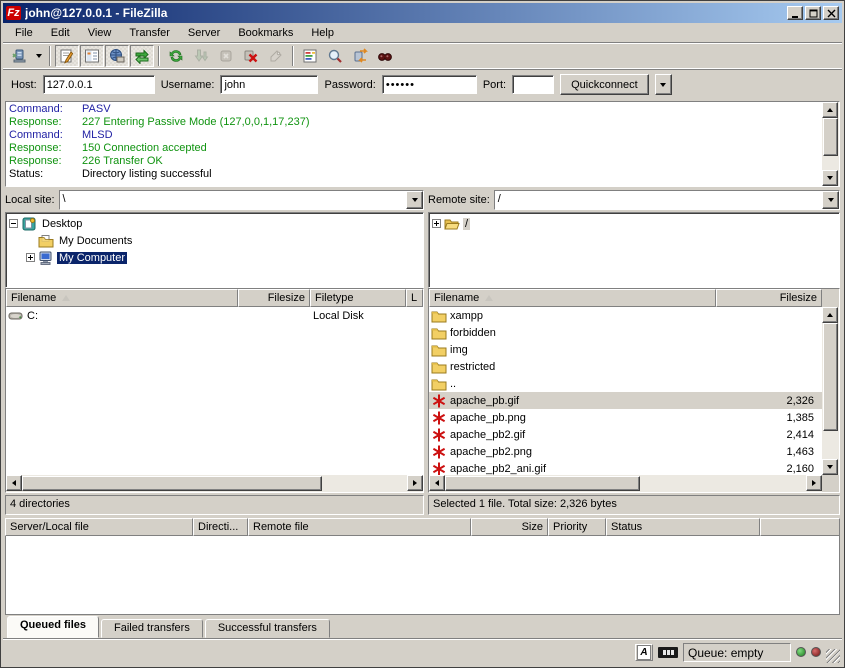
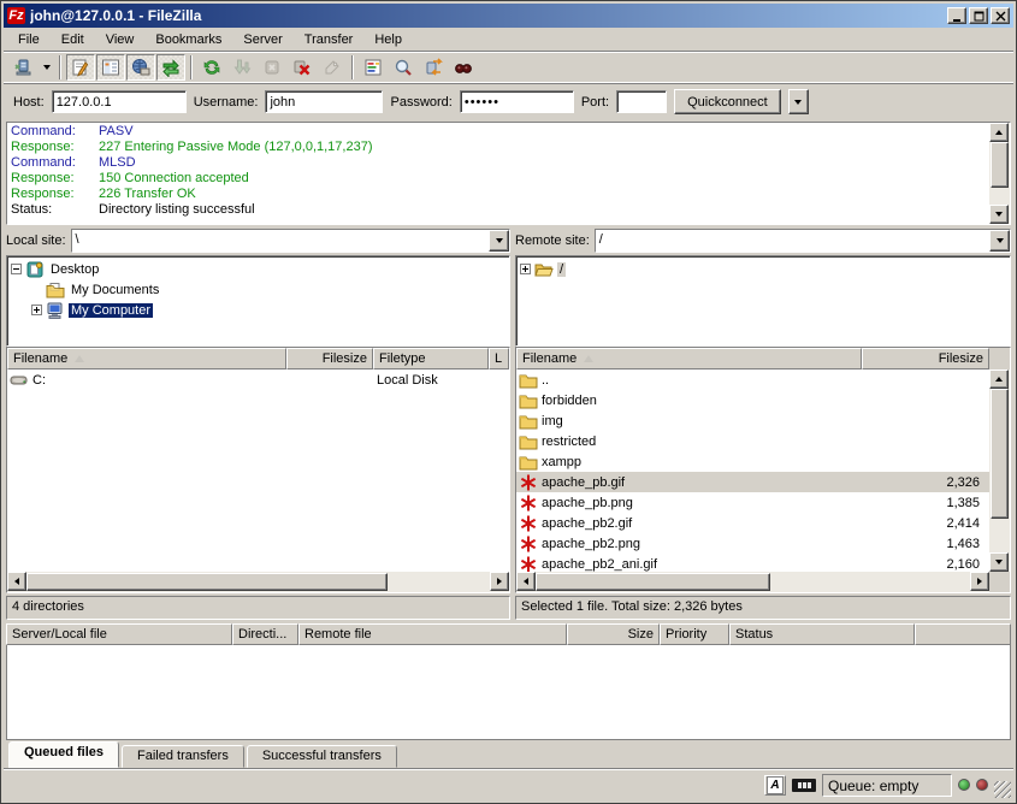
  Fz
  john@127.0.0.1 - FileZilla
  File
  Edit
  View
- Transfer
+ Bookmarks
  Server
- Bookmarks
+ Transfer
  Help
  Host:
  127.0.0.1
  Username:
  john
  Password:
  ••••••
  Port:
  Quickconnect
  Command:
  PASV
  Response:
  227 Entering Passive Mode (127,0,0,1,17,237)
  Command:
  MLSD
  Response:
  150 Connection accepted
  Response:
  226 Transfer OK
  Status:
  Directory listing successful
  Local site:
  \
  Desktop
  My Documents
  My Computer
  Filename
  Filesize
  Filetype
  L
  C:
  Local Disk
  4 directories
  Remote site:
  /
  /
  Filename
  Filesize
- xampp
+ ..
  forbidden
  img
  restricted
- ..
+ xampp
  apache_pb.gif
  2,326
  apache_pb.png
  1,385
  apache_pb2.gif
  2,414
  apache_pb2.png
  1,463
  apache_pb2_ani.gif
  2,160
  Selected 1 file. Total size: 2,326 bytes
  Server/Local file
  Directi...
  Remote file
  Size
  Priority
  Status
  Queued files
  Failed transfers
  Successful transfers
  A
  Queue: empty
